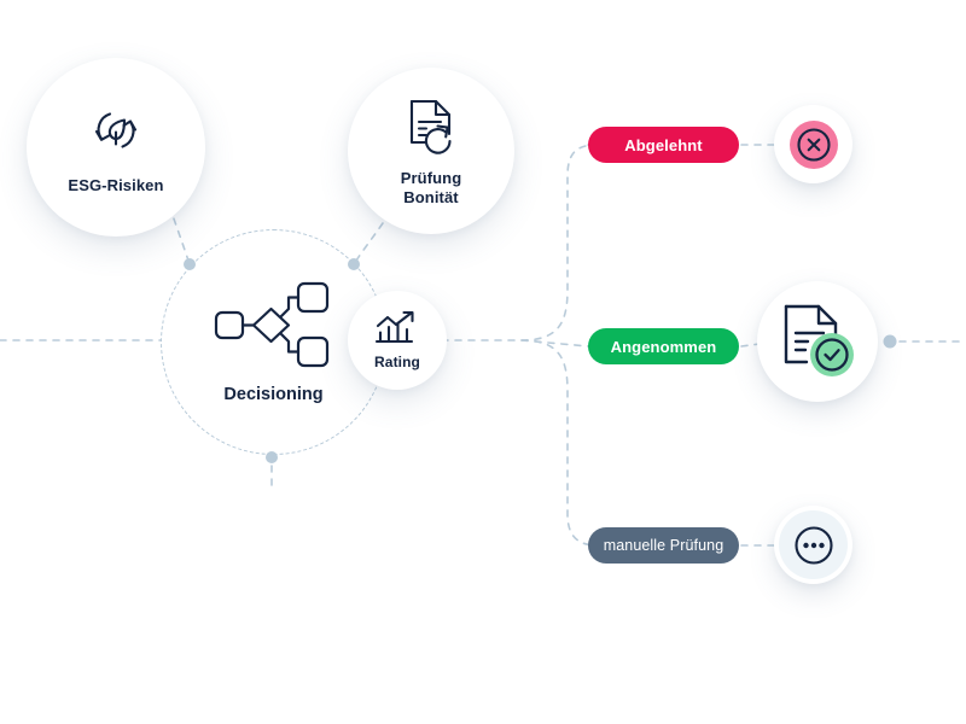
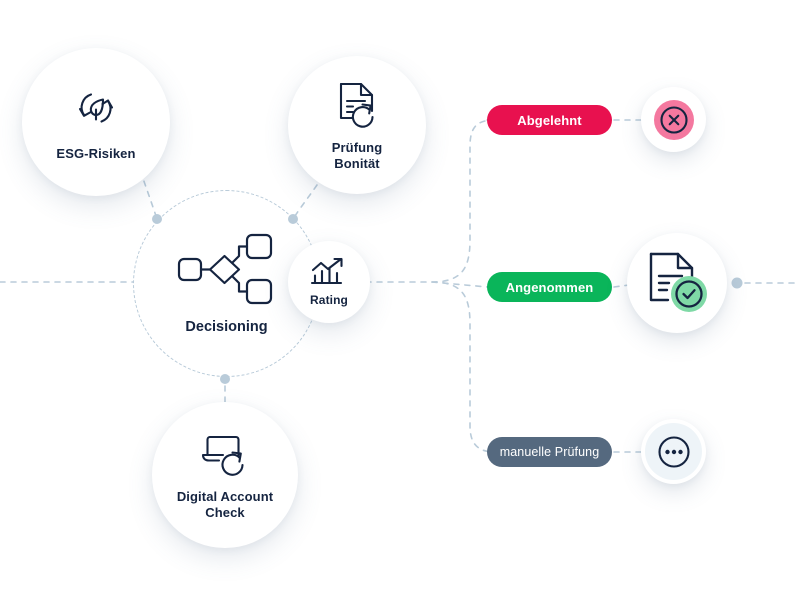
  ESG-Risiken
  Prüfung
  Bonität
+ Digital Account
+ Check
  Decisioning
  Rating
  Abgelehnt
  Angenommen
  manuelle Prüfung
